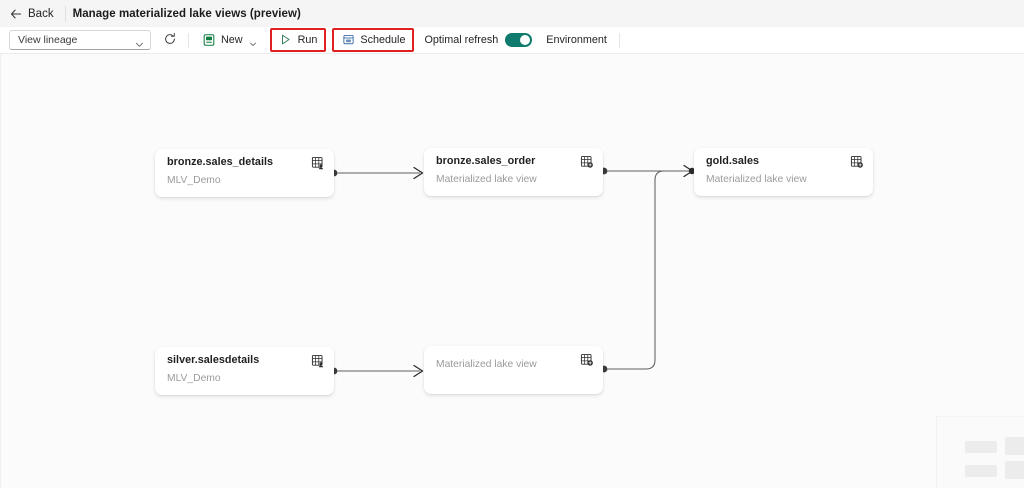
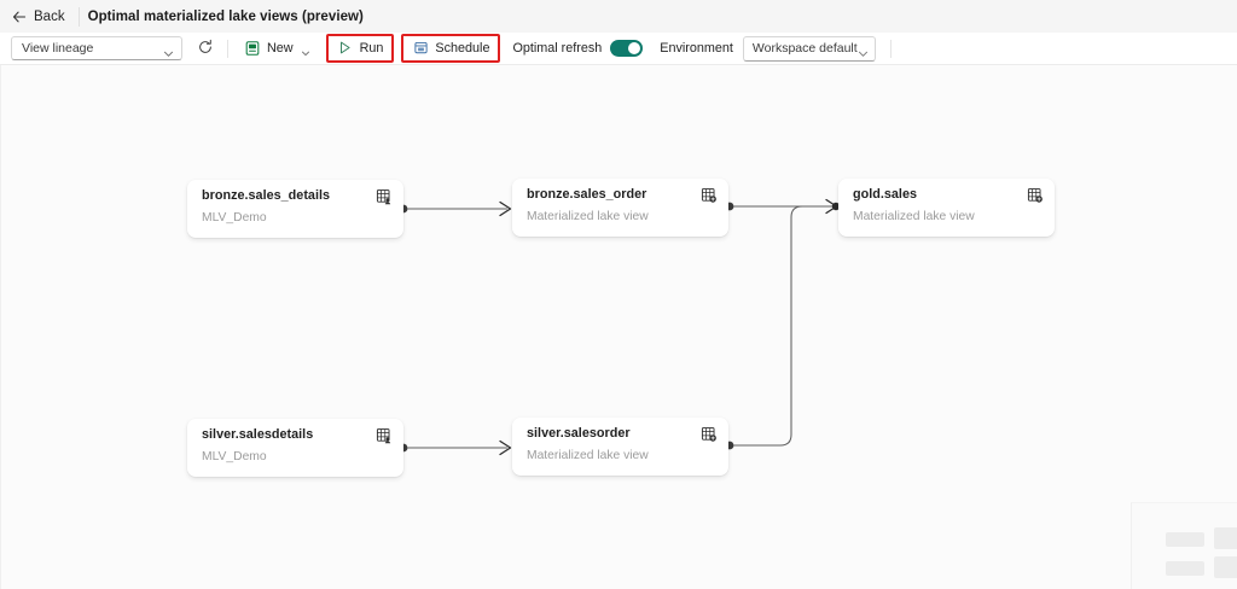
  Back
- Manage materialized lake views (preview)
+ Optimal materialized lake views (preview)
  View lineage
  New
  Run
  Schedule
  Optimal refresh
  Environment
+ Workspace default
  bronze.sales_details
  MLV_Demo
  bronze.sales_order
  Materialized lake view
  gold.sales
  Materialized lake view
  silver.salesdetails
  MLV_Demo
+ silver.salesorder
  Materialized lake view
